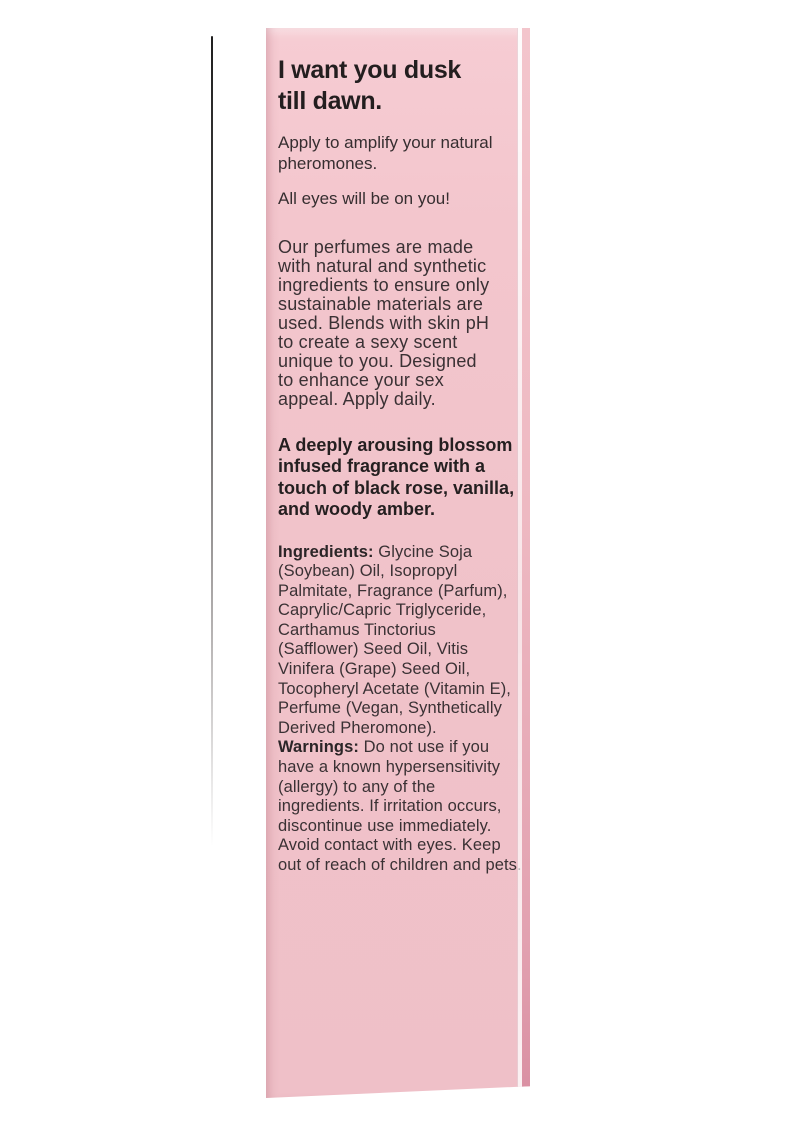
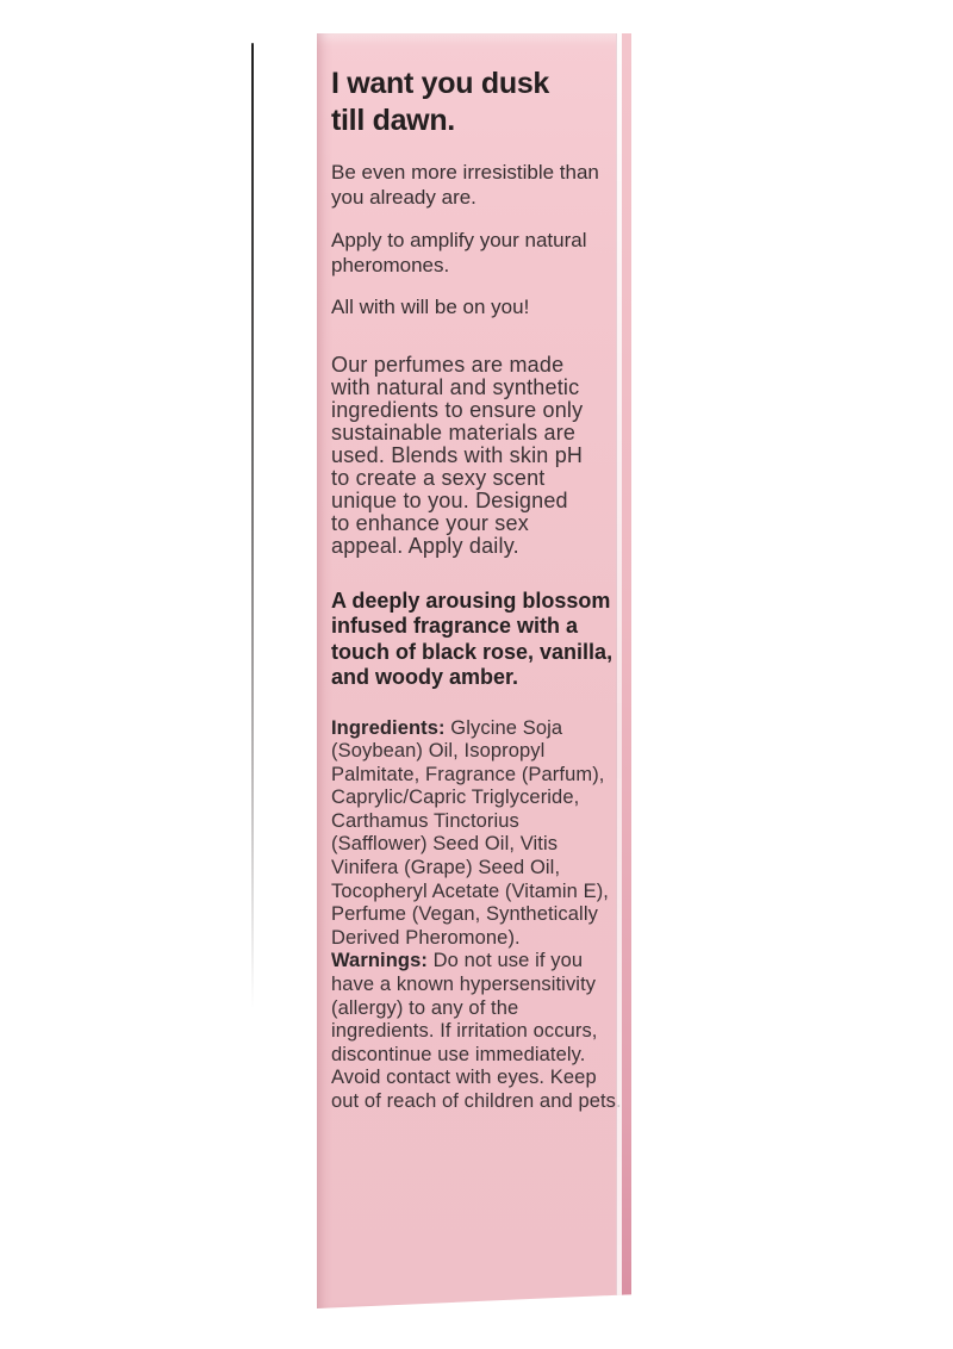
  I want you dusk
  till dawn.
+ Be even more irresistible than
+ you already are.
  Apply to amplify your natural
  pheromones.
- All eyes will be on you!
+ All with will be on you!
  Our perfumes are made
  with natural and synthetic
  ingredients to ensure only
  sustainable materials are
  used. Blends with skin pH
  to create a sexy scent
  unique to you. Designed
  to enhance your sex
  appeal. Apply daily.
  A deeply arousing blossom
  infused fragrance with a
  touch of black rose, vanilla,
  and woody amber.
  Ingredients: Glycine Soja
  (Soybean) Oil, Isopropyl
  Palmitate, Fragrance (Parfum),
  Caprylic/Capric Triglyceride,
  Carthamus Tinctorius
  (Safflower) Seed Oil, Vitis
  Vinifera (Grape) Seed Oil,
  Tocopheryl Acetate (Vitamin E),
  Perfume (Vegan, Synthetically
  Derived Pheromone).
  Warnings: Do not use if you
  have a known hypersensitivity
  (allergy) to any of the
  ingredients. If irritation occurs,
  discontinue use immediately.
  Avoid contact with eyes. Keep
  out of reach of children and pets
